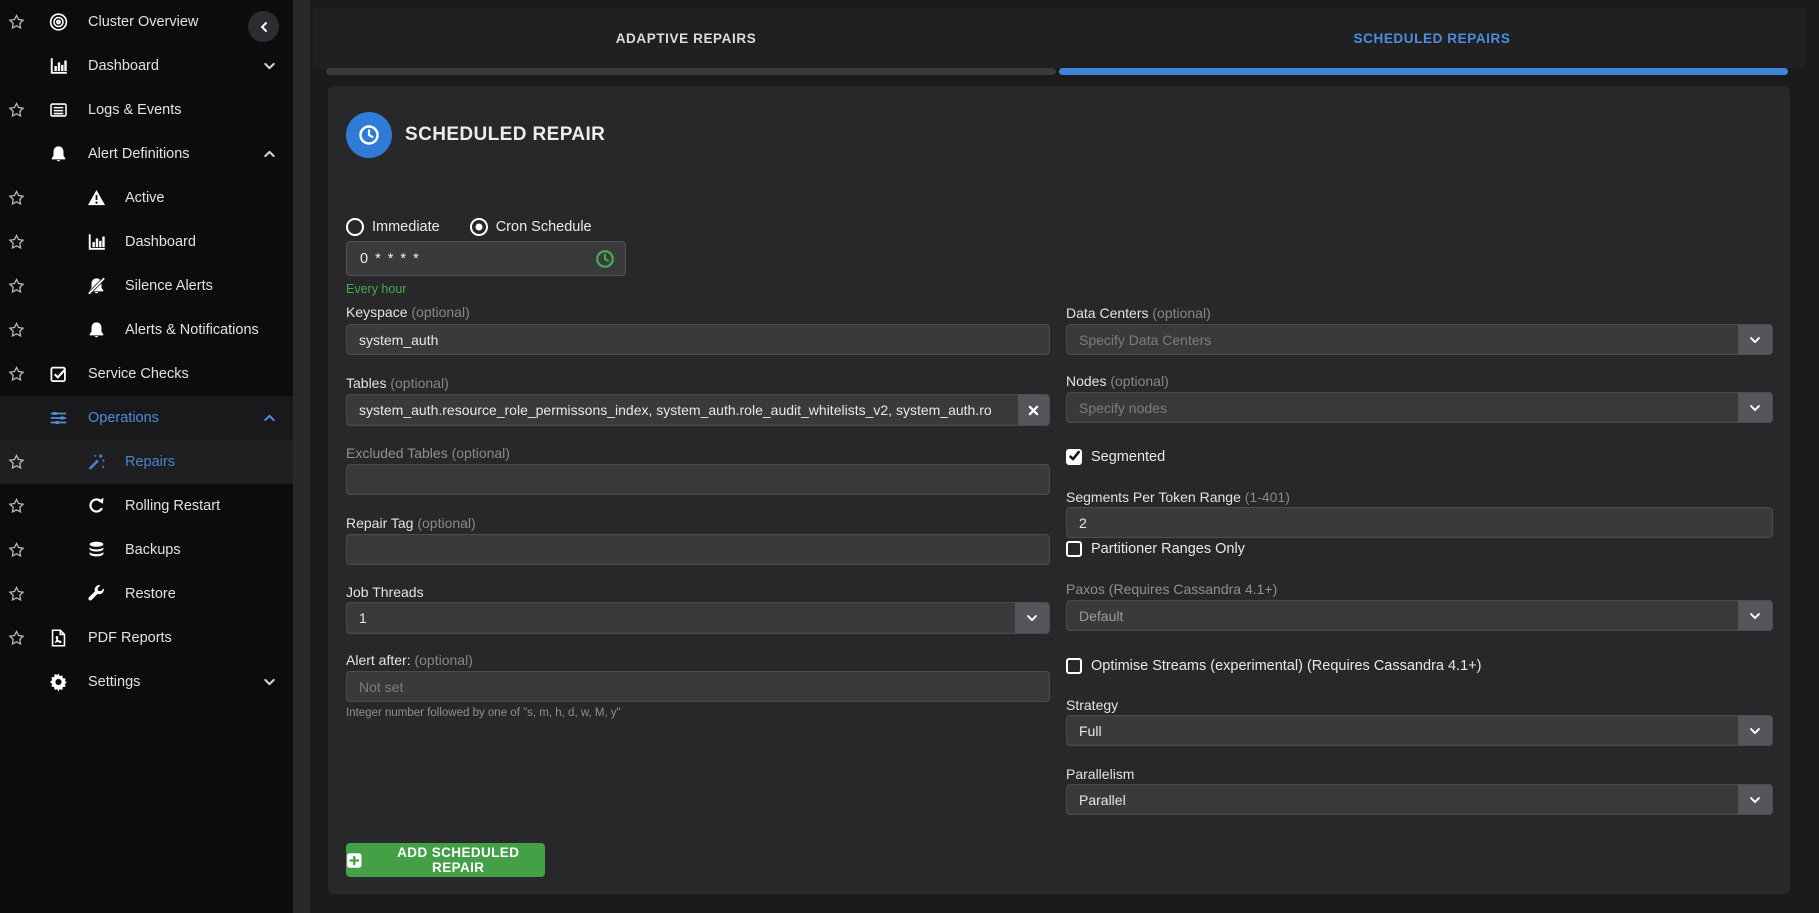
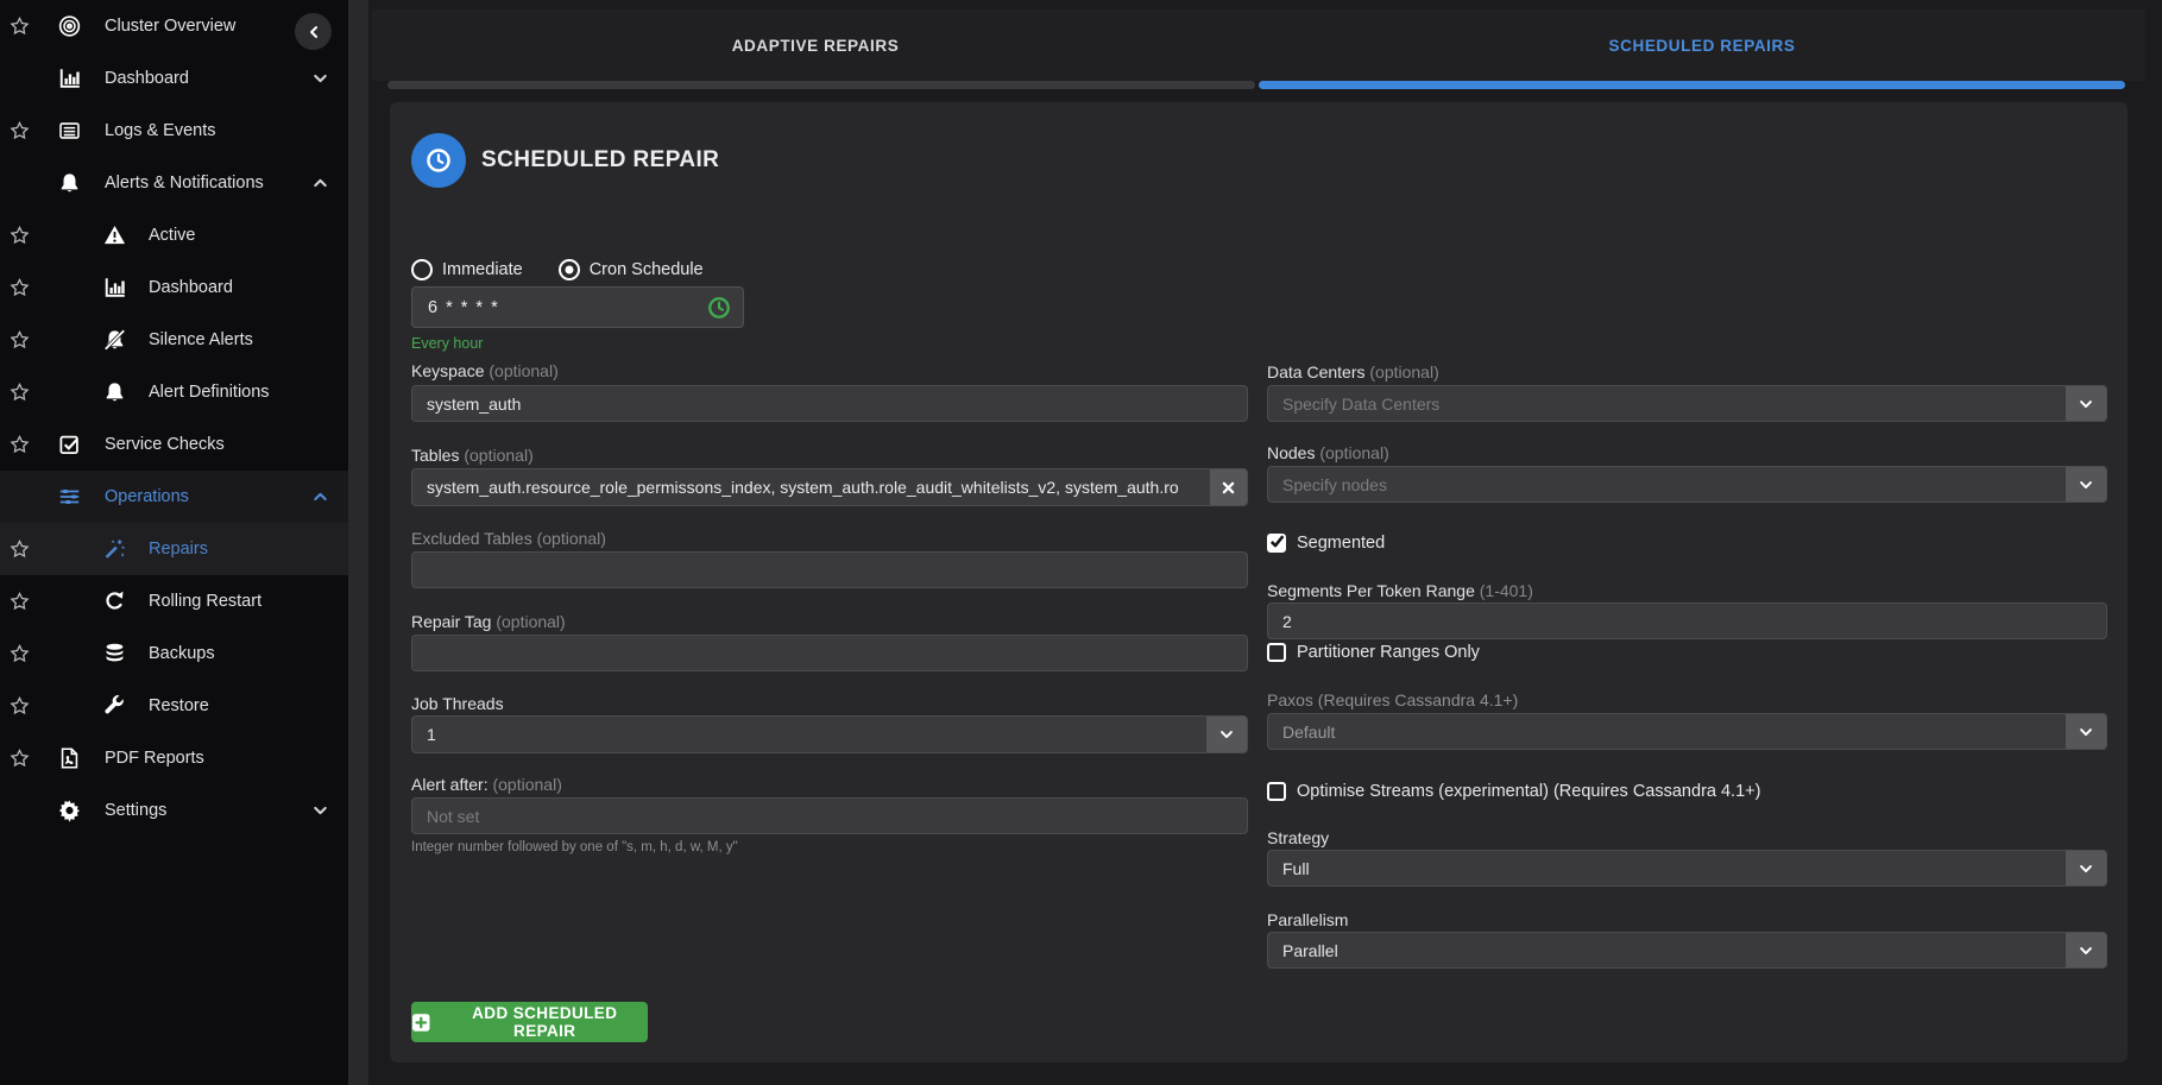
  Cluster Overview
  Dashboard
  Logs & Events
- Alert Definitions
+ Alerts & Notifications
  Active
  Dashboard
  Silence Alerts
- Alerts & Notifications
+ Alert Definitions
  Service Checks
  Operations
  Repairs
  Rolling Restart
  Backups
  Restore
  PDF Reports
  Settings
  ADAPTIVE REPAIRS
  SCHEDULED REPAIRS
  SCHEDULED REPAIR
  Immediate
  Cron Schedule
- 0 * * * *
+ 6 * * * *
  Every hour
  Keyspace (optional)
  system_auth
  Tables (optional)
  system_auth.resource_role_permissons_index, system_auth.role_audit_whitelists_v2, system_auth.ro
  Excluded Tables (optional)
  Repair Tag (optional)
  Job Threads
  1
  Alert after: (optional)
  Not set
  Integer number followed by one of "s, m, h, d, w, M, y"
  ADD SCHEDULED REPAIR
  Data Centers (optional)
  Specify Data Centers
  Nodes (optional)
  Specify nodes
  Segmented
  Segments Per Token Range (1-401)
  2
  Partitioner Ranges Only
  Paxos (Requires Cassandra 4.1+)
  Default
  Optimise Streams (experimental) (Requires Cassandra 4.1+)
  Strategy
  Full
  Parallelism
  Parallel
